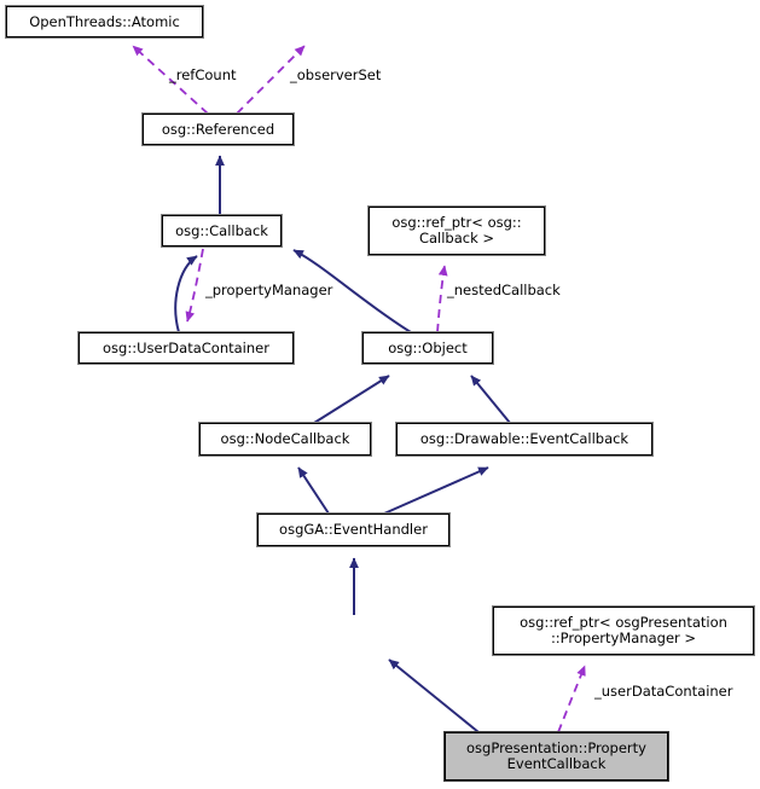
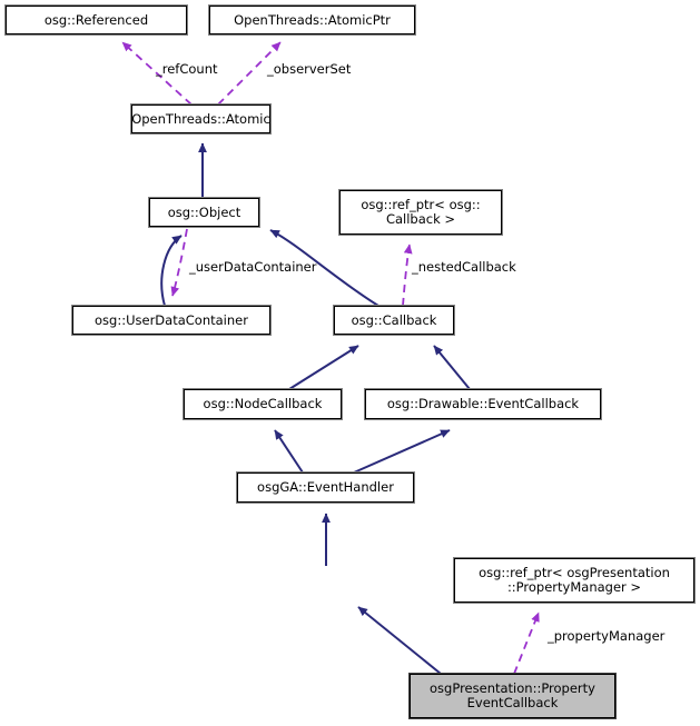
- OpenThreads::Atomic
+ osg::Referenced
+ OpenThreads::AtomicPtr
- osg::Referenced
+ OpenThreads::Atomic
- osg::Callback
+ osg::Object
  osg::ref_ptr< osg::
  Callback >
  osg::UserDataContainer
- osg::Object
+ osg::Callback
  osg::NodeCallback
  osg::Drawable::EventCallback
  osgGA::EventHandler
  osg::ref_ptr< osgPresentation
  ::PropertyManager >
  osgPresentation::Property
  EventCallback
  _refCount
  _observerSet
- _propertyManager
+ _userDataContainer
  _nestedCallback
- _userDataContainer
+ _propertyManager
